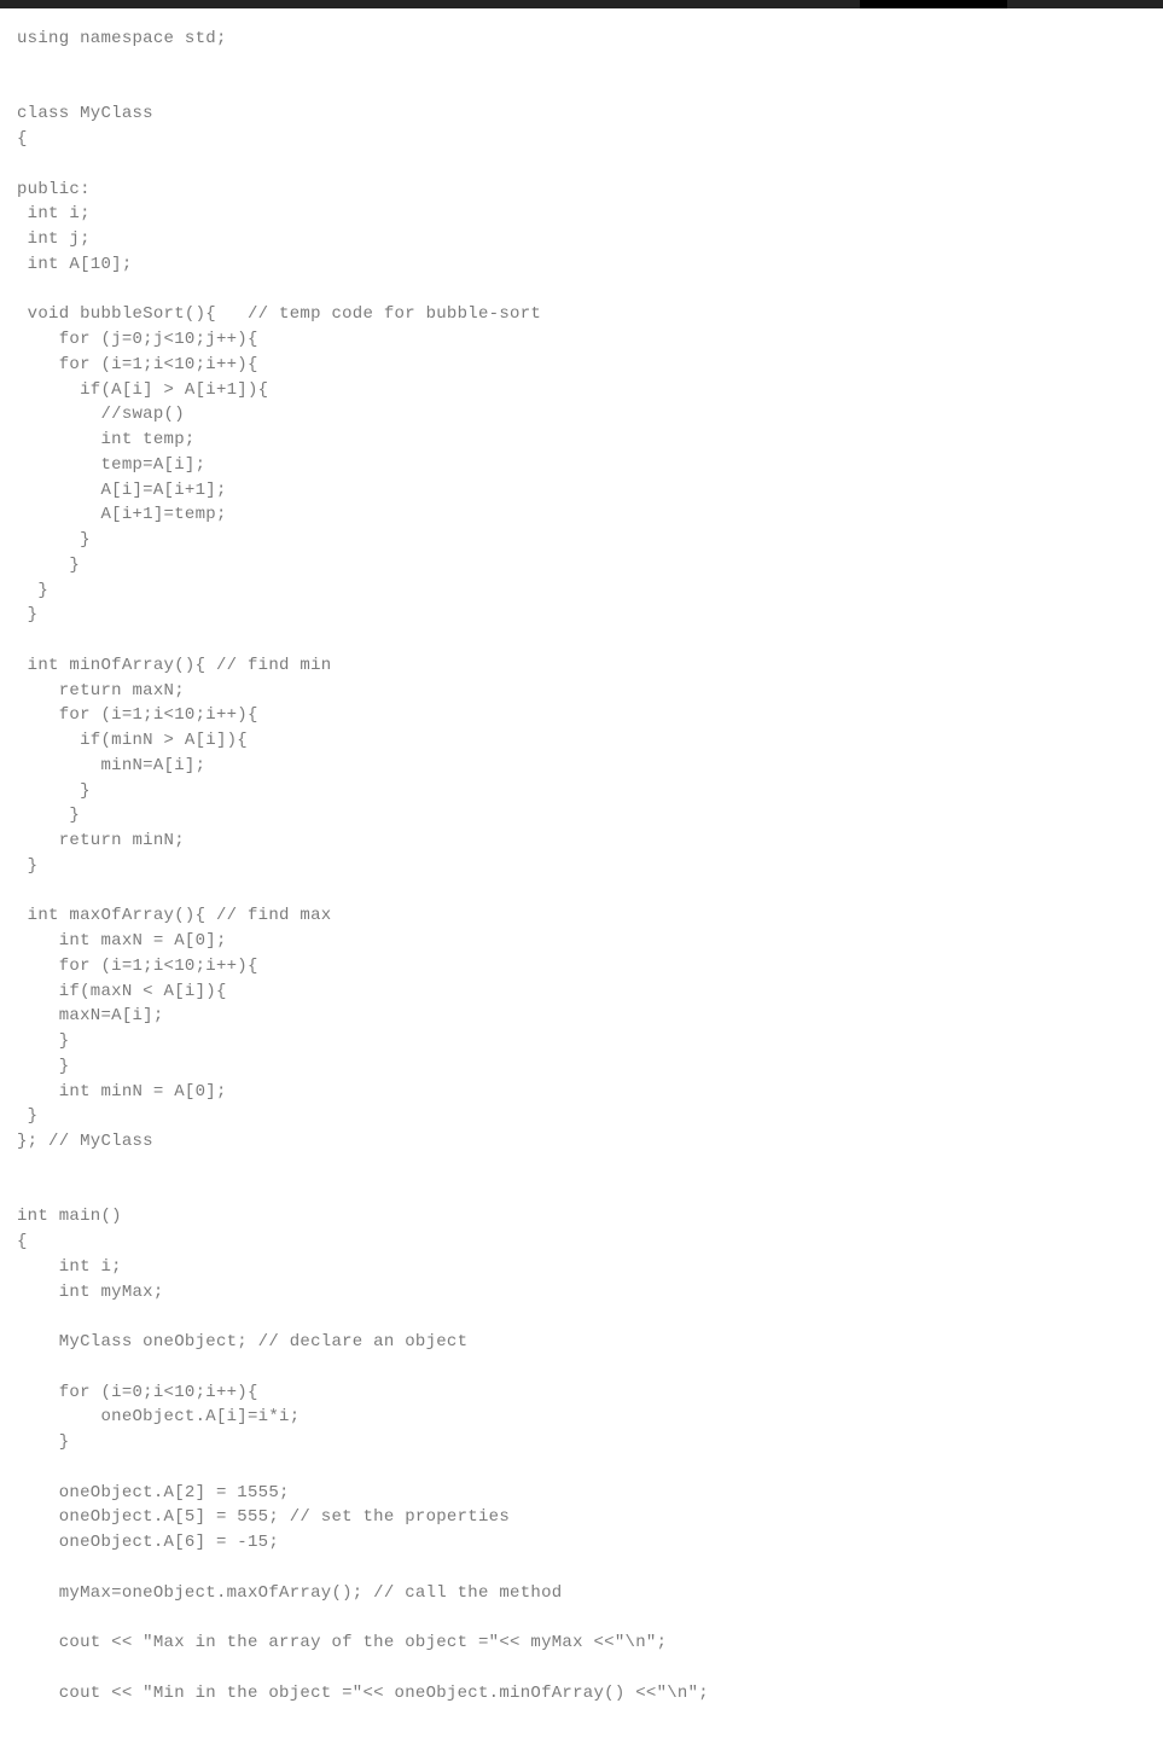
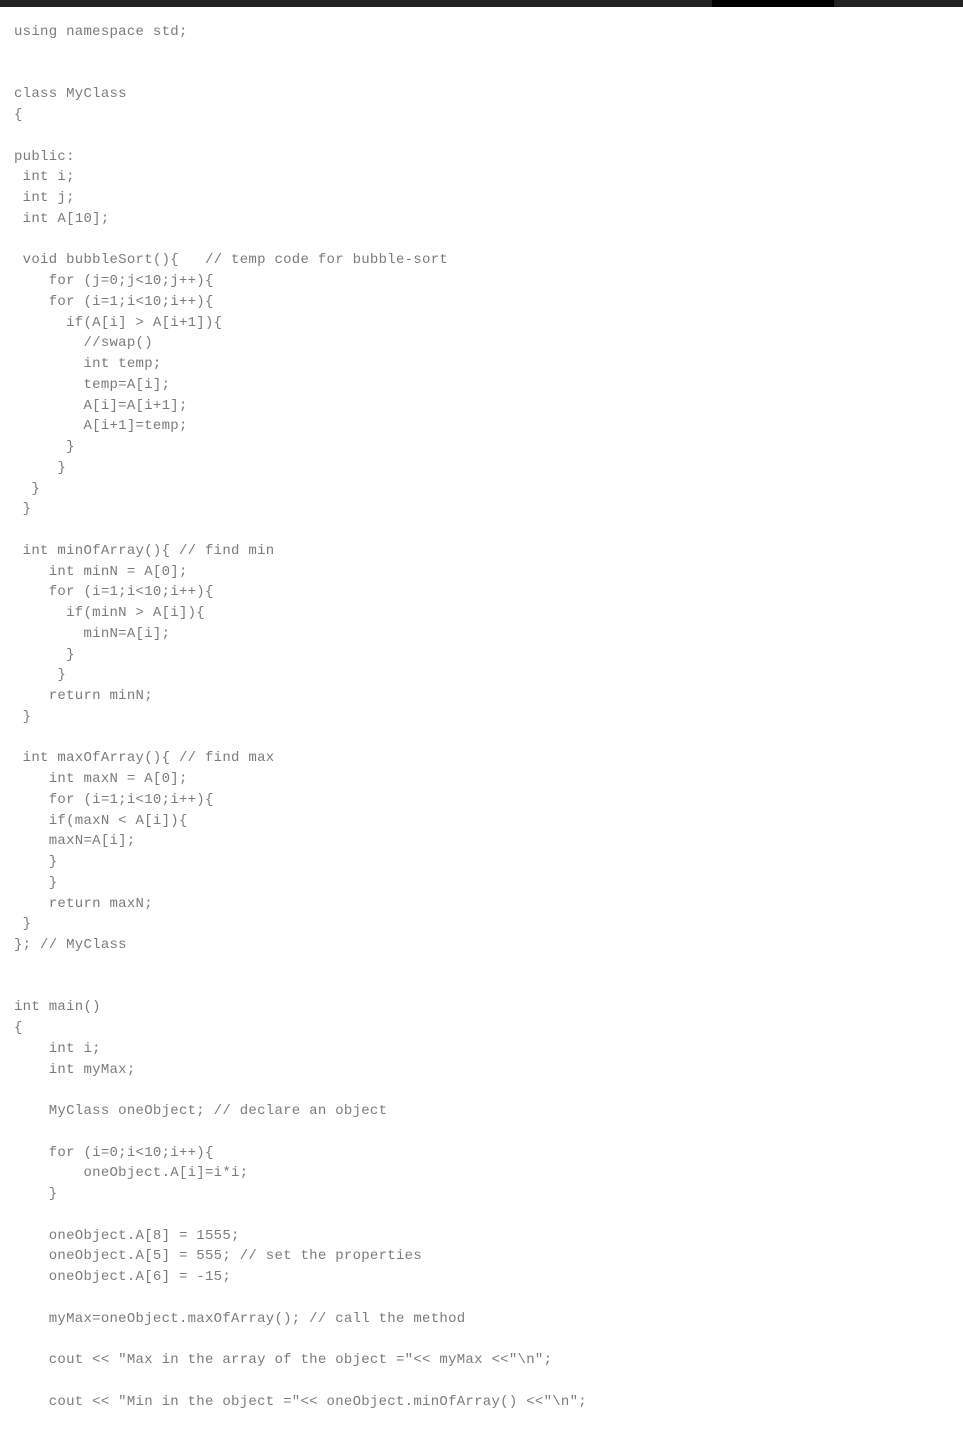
  using namespace std;
  class MyClass
  {
  public:
  int i;
  int j;
  int A[10];
  void bubbleSort(){ // temp code for bubble-sort
  for (j=0;j<10;j++){
  for (i=1;i<10;i++){
  if(A[i] > A[i+1]){
  //swap()
  int temp;
  temp=A[i];
  A[i]=A[i+1];
  A[i+1]=temp;
  }
  }
  }
  }
  int minOfArray(){ // find min
- return maxN;
+ int minN = A[0];
  for (i=1;i<10;i++){
  if(minN > A[i]){
  minN=A[i];
  }
  }
  return minN;
  }
  int maxOfArray(){ // find max
  int maxN = A[0];
  for (i=1;i<10;i++){
  if(maxN < A[i]){
  maxN=A[i];
  }
  }
- int minN = A[0];
+ return maxN;
  }
  }; // MyClass
  int main()
  {
  int i;
  int myMax;
  MyClass oneObject; // declare an object
  for (i=0;i<10;i++){
  oneObject.A[i]=i*i;
  }
- oneObject.A[2] = 1555;
+ oneObject.A[8] = 1555;
  oneObject.A[5] = 555; // set the properties
  oneObject.A[6] = -15;
  myMax=oneObject.maxOfArray(); // call the method
  cout << "Max in the array of the object ="<< myMax <<"\n";
  cout << "Min in the object ="<< oneObject.minOfArray() <<"\n";
